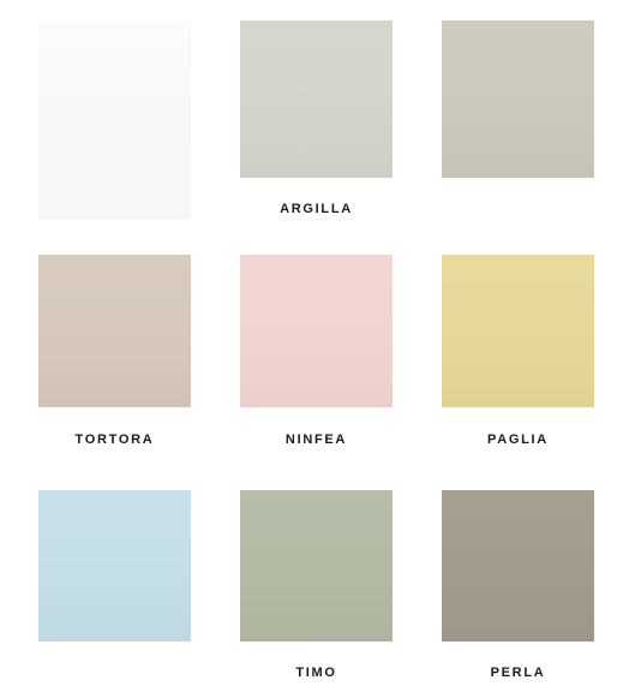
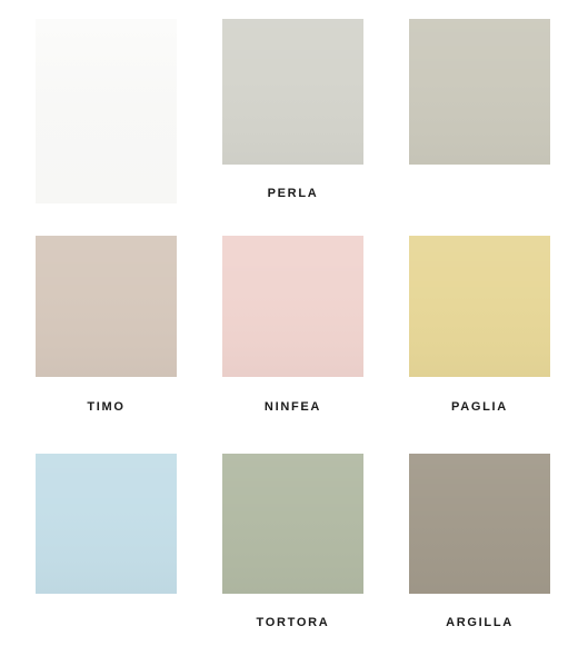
- ARGILLA
+ PERLA
- TORTORA
+ TIMO
  NINFEA
  PAGLIA
- TIMO
+ TORTORA
- PERLA
+ ARGILLA
